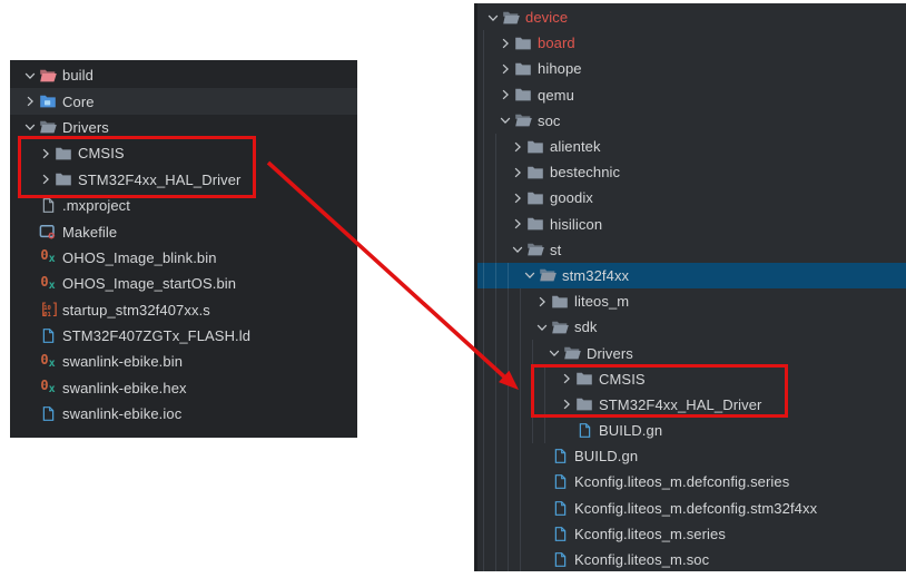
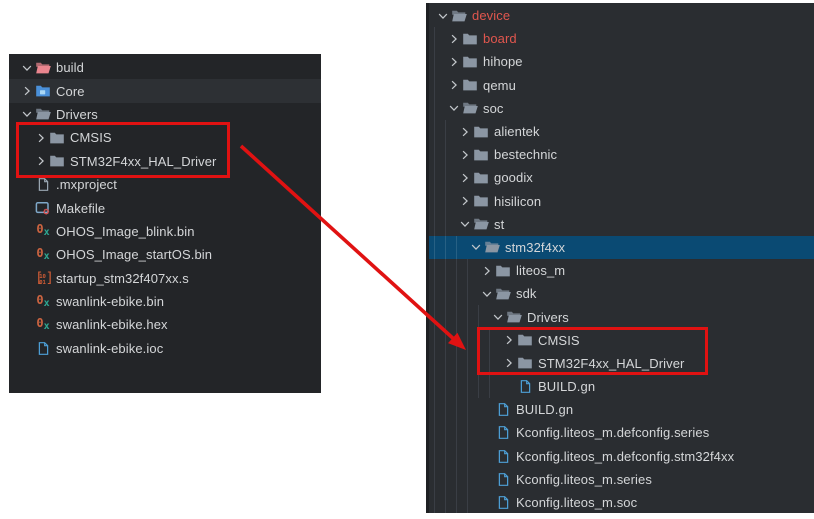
  build
  Core
  Drivers
  CMSIS
  STM32F4xx_HAL_Driver
  .mxproject
  Makefile
  0x
  OHOS_Image_blink.bin
  0x
  OHOS_Image_startOS.bin
  [
  ]
  startup_stm32f407xx.s
- STM32F407ZGTx_FLASH.ld
  0x
  swanlink-ebike.bin
  0x
  swanlink-ebike.hex
  swanlink-ebike.ioc
  device
  board
  hihope
  qemu
  soc
  alientek
  bestechnic
  goodix
  hisilicon
  st
  stm32f4xx
  liteos_m
  sdk
  Drivers
  CMSIS
  STM32F4xx_HAL_Driver
  BUILD.gn
  BUILD.gn
  Kconfig.liteos_m.defconfig.series
  Kconfig.liteos_m.defconfig.stm32f4xx
  Kconfig.liteos_m.series
  Kconfig.liteos_m.soc
